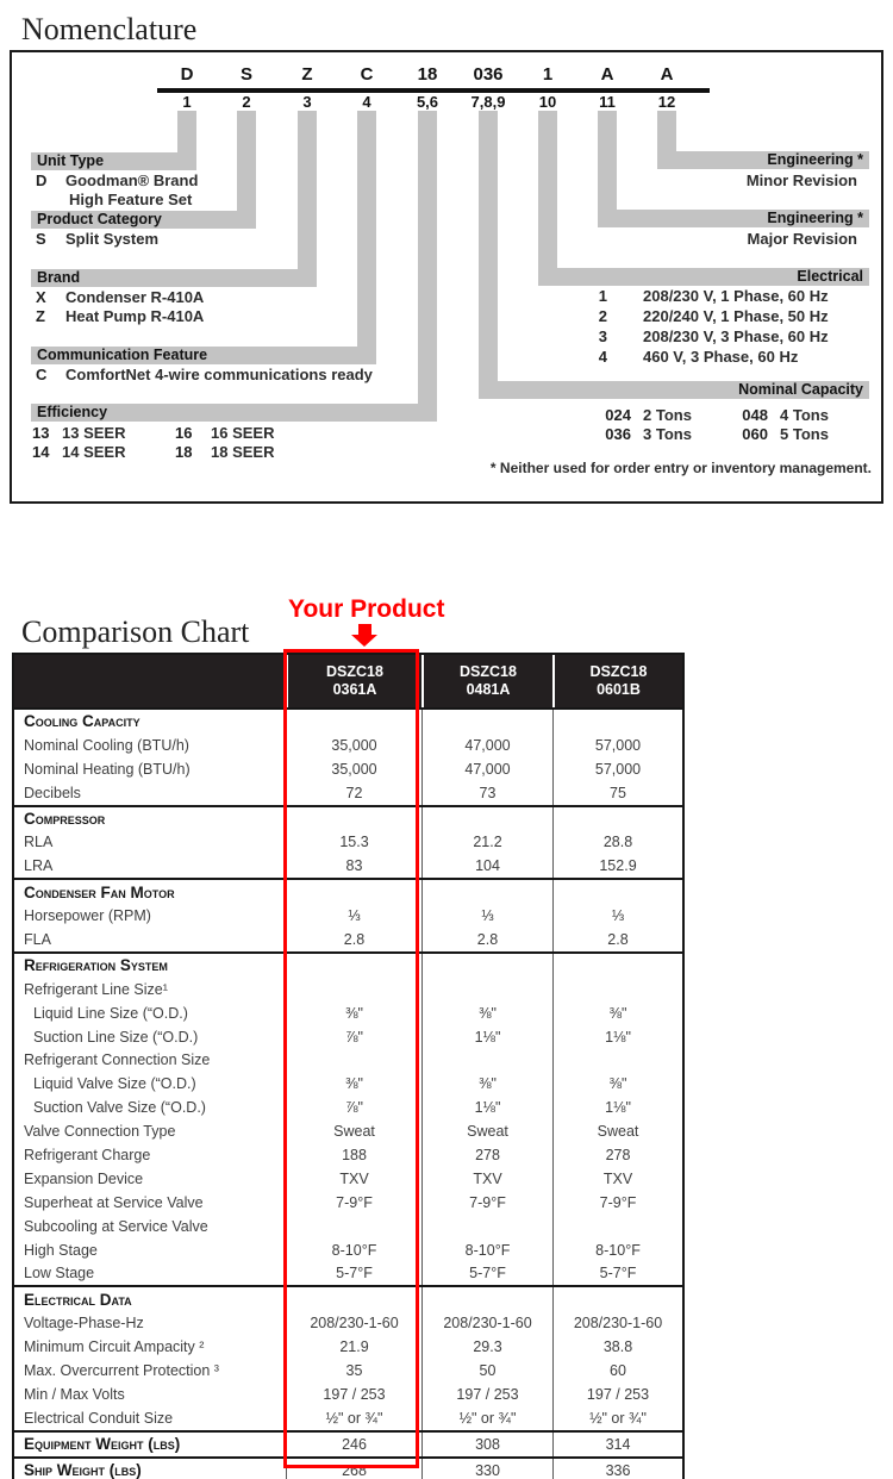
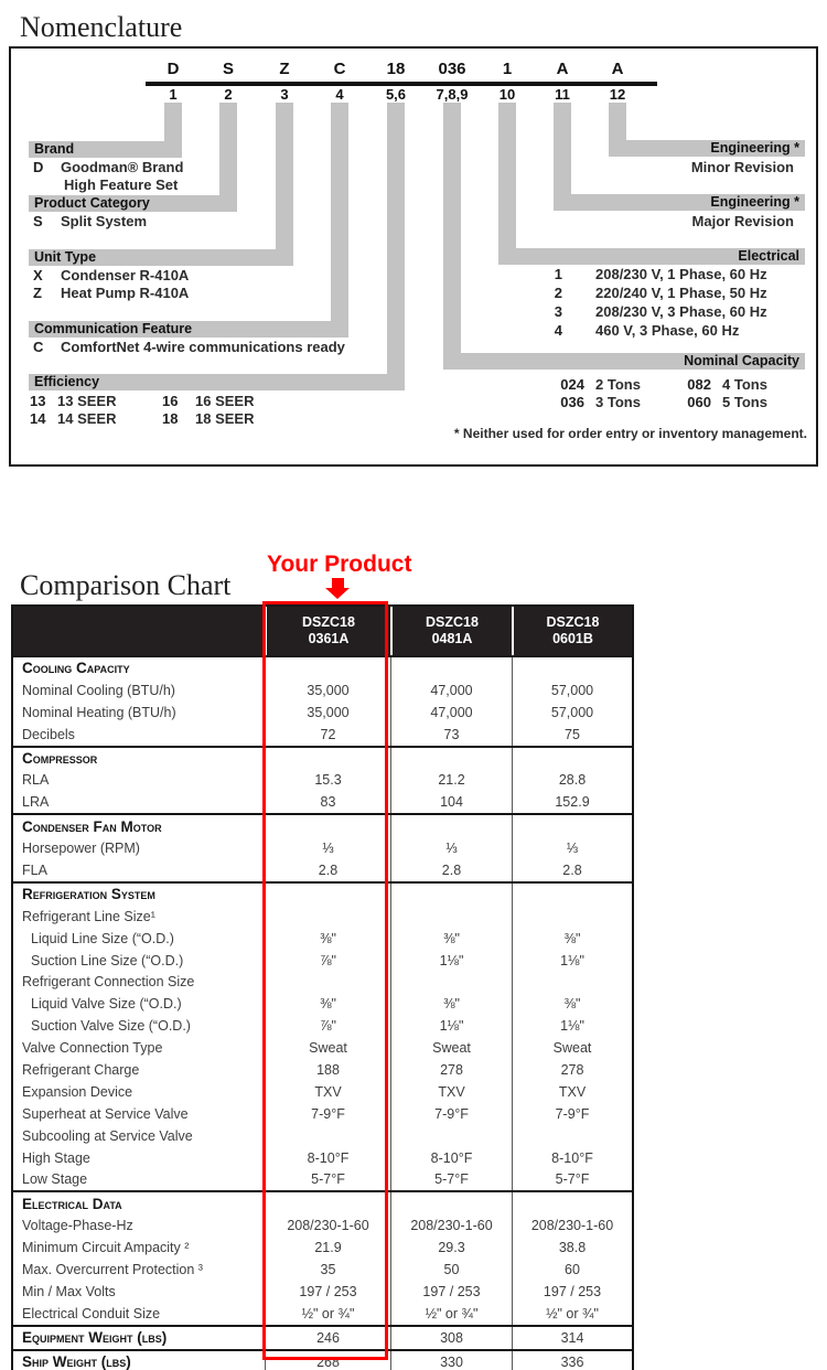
  Nomenclature
  D
  S
  Z
  C
  18
  036
  1
  A
  A
  1
  2
  3
  4
  5,6
  7,8,9
  10
  11
  12
- Unit Type
+ Brand
  Product Category
- Brand
+ Unit Type
  Communication Feature
  Efficiency
  Engineering *
  Engineering *
  Electrical
  Nominal Capacity
  D
  Goodman® Brand
  High Feature Set
  S
  Split System
  X
  Condenser R-410A
  Z
  Heat Pump R-410A
  C
  ComfortNet 4-wire communications ready
  13
  13 SEER
  16
  16 SEER
  14
  14 SEER
  18
  18 SEER
  Minor Revision
  Major Revision
  1
  208/230 V, 1 Phase, 60 Hz
  2
  220/240 V, 1 Phase, 50 Hz
  3
  208/230 V, 3 Phase, 60 Hz
  4
  460 V, 3 Phase, 60 Hz
  024
  2 Tons
- 048
+ 082
  4 Tons
  036
  3 Tons
  060
  5 Tons
  * Neither used for order entry or inventory management.
  Comparison Chart
  Your Product
  DSZC18
  0361A
  DSZC18
  0481A
  DSZC18
  0601B
  Cooling Capacity
  Nominal Cooling (BTU/h)
  35,000
  47,000
  57,000
  Nominal Heating (BTU/h)
  35,000
  47,000
  57,000
  Decibels
  72
  73
  75
  Compressor
  RLA
  15.3
  21.2
  28.8
  LRA
  83
  104
  152.9
  Condenser Fan Motor
  Horsepower (RPM)
  ⅓
  ⅓
  ⅓
  FLA
  2.8
  2.8
  2.8
  Refrigeration System
  Refrigerant Line Size¹
  Liquid Line Size (“O.D.)
  ⅜"
  ⅜"
  ⅜"
  Suction Line Size (“O.D.)
  ⅞"
  1⅛"
  1⅛"
  Refrigerant Connection Size
  Liquid Valve Size (“O.D.)
  ⅜"
  ⅜"
  ⅜"
  Suction Valve Size (“O.D.)
  ⅞"
  1⅛"
  1⅛"
  Valve Connection Type
  Sweat
  Sweat
  Sweat
  Refrigerant Charge
  188
  278
  278
  Expansion Device
  TXV
  TXV
  TXV
  Superheat at Service Valve
  7-9°F
  7-9°F
  7-9°F
  Subcooling at Service Valve
  High Stage
  8-10°F
  8-10°F
  8-10°F
  Low Stage
  5-7°F
  5-7°F
  5-7°F
  Electrical Data
  Voltage-Phase-Hz
  208/230-1-60
  208/230-1-60
  208/230-1-60
  Minimum Circuit Ampacity ²
  21.9
  29.3
  38.8
  Max. Overcurrent Protection ³
  35
  50
  60
  Min / Max Volts
  197 / 253
  197 / 253
  197 / 253
  Electrical Conduit Size
  ½" or ¾"
  ½" or ¾"
  ½" or ¾"
  Equipment Weight (lbs)
  246
  308
  314
  Ship Weight (lbs)
  268
  330
  336
